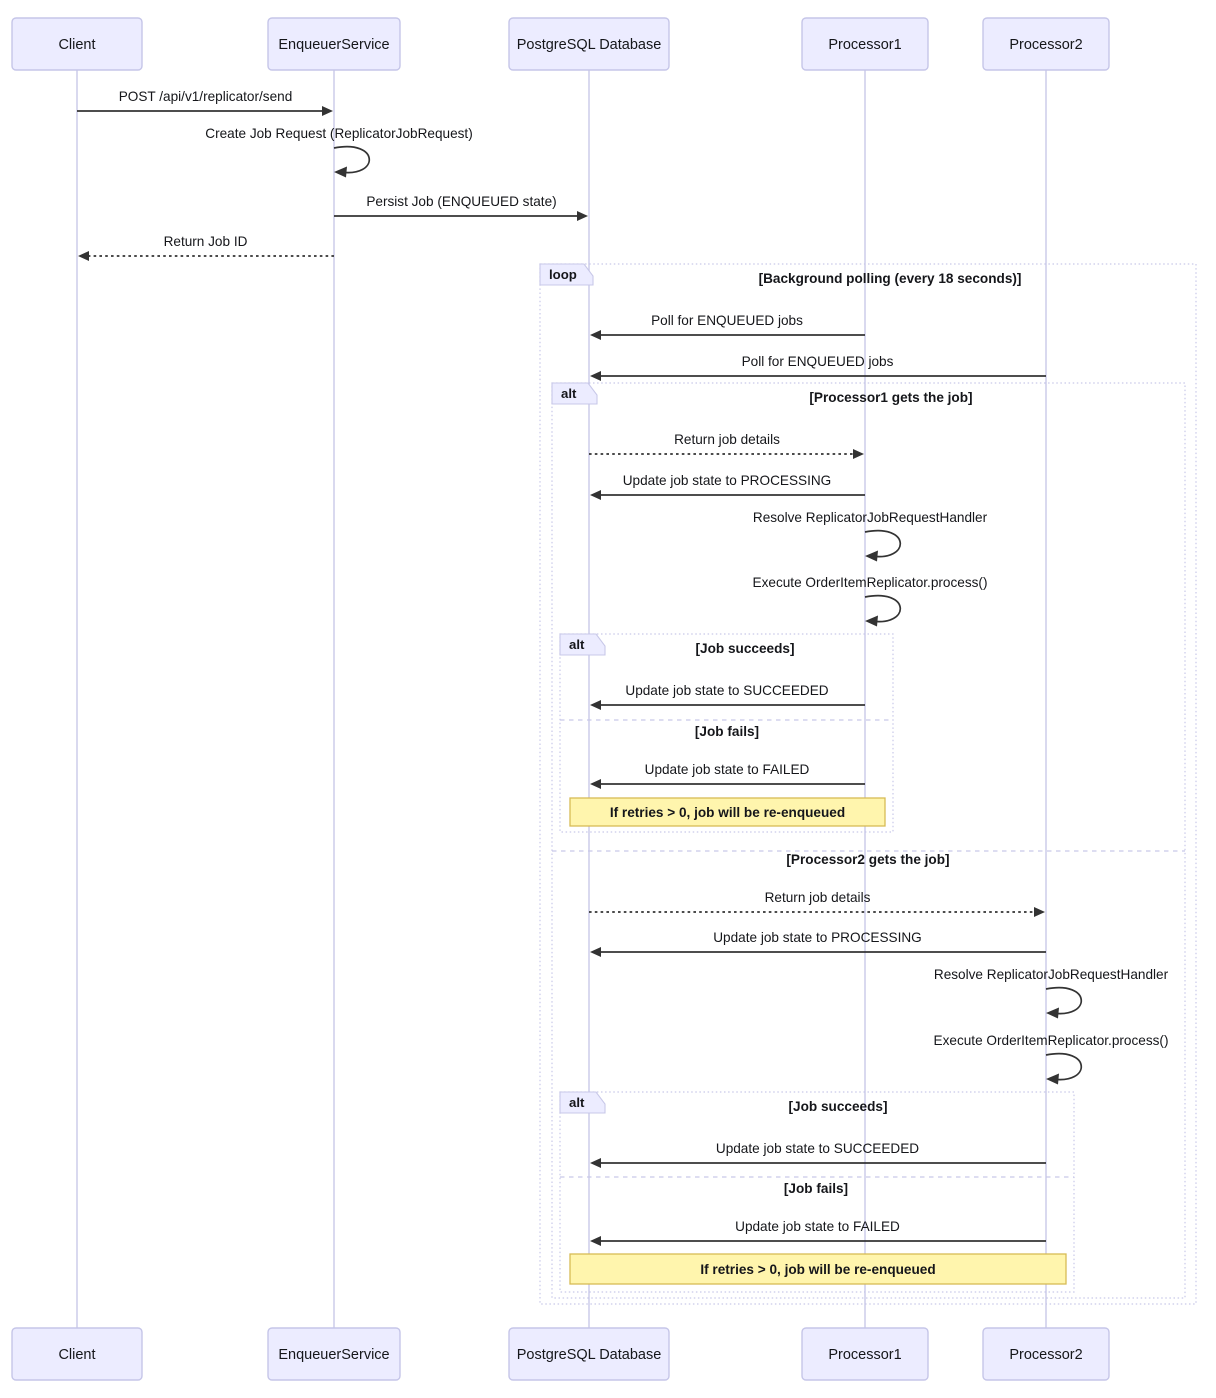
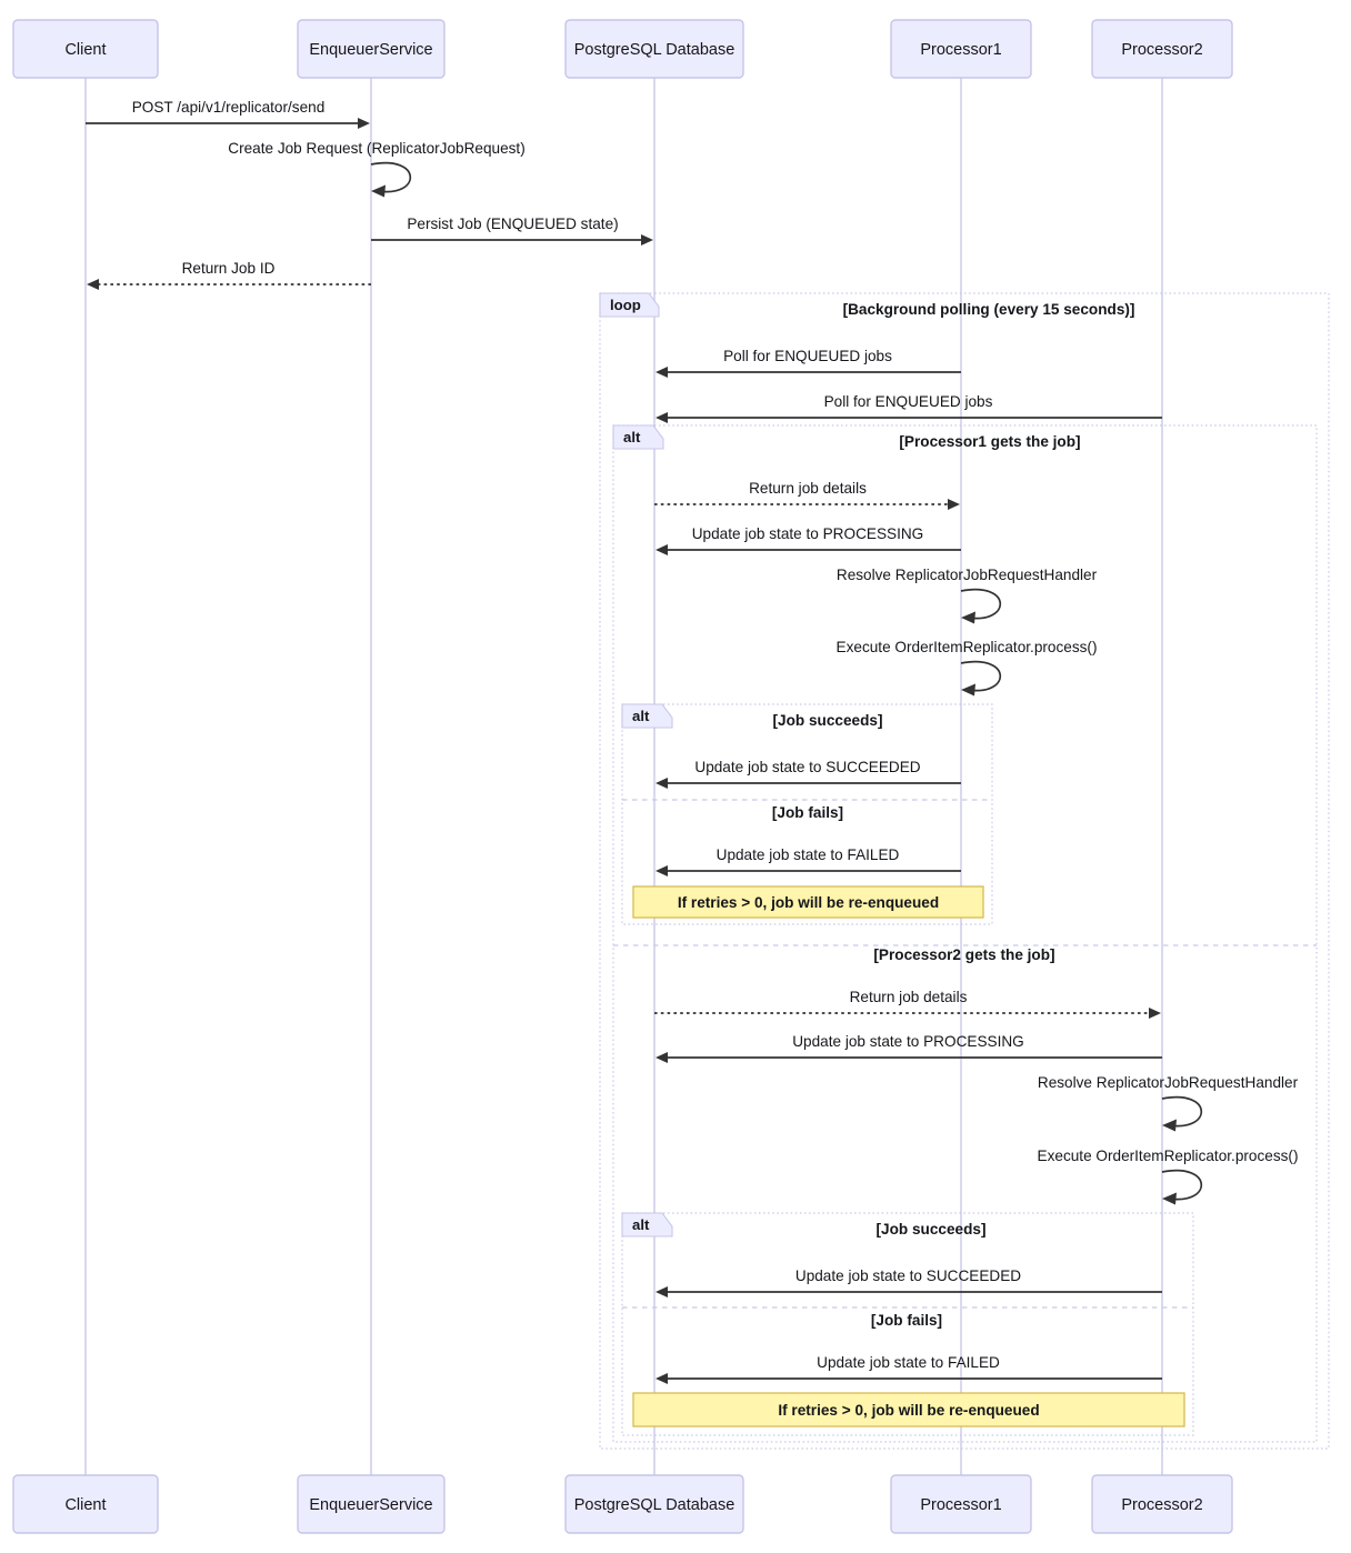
  loop
- [Background polling (every 18 seconds)]
+ [Background polling (every 15 seconds)]
  alt
  [Processor1 gets the job]
  [Processor2 gets the job]
  alt
  [Job succeeds]
  [Job fails]
  alt
  [Job succeeds]
  [Job fails]
  POST /api/v1/replicator/send
  Create Job Request (ReplicatorJobRequest)
  Persist Job (ENQUEUED state)
  Return Job ID
  Poll for ENQUEUED jobs
  Poll for ENQUEUED jobs
  Return job details
  Update job state to PROCESSING
  Resolve ReplicatorJobRequestHandler
  Execute OrderItemReplicator.process()
  Update job state to SUCCEEDED
  Update job state to FAILED
  Return job details
  Update job state to PROCESSING
  Resolve ReplicatorJobRequestHandler
  Execute OrderItemReplicator.process()
  Update job state to SUCCEEDED
  Update job state to FAILED
  If retries > 0, job will be re-enqueued
  If retries > 0, job will be re-enqueued
  Client
  Client
  EnqueuerService
  EnqueuerService
  PostgreSQL Database
  PostgreSQL Database
  Processor1
  Processor1
  Processor2
  Processor2
